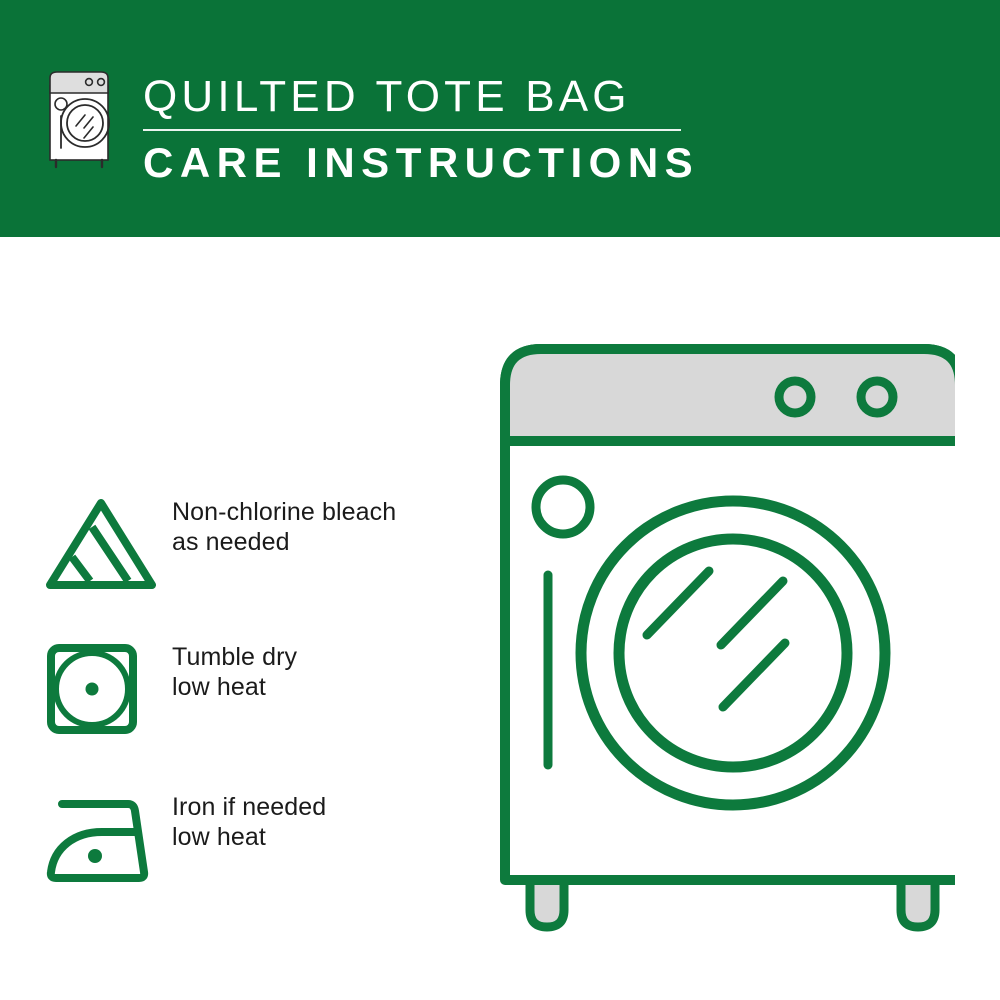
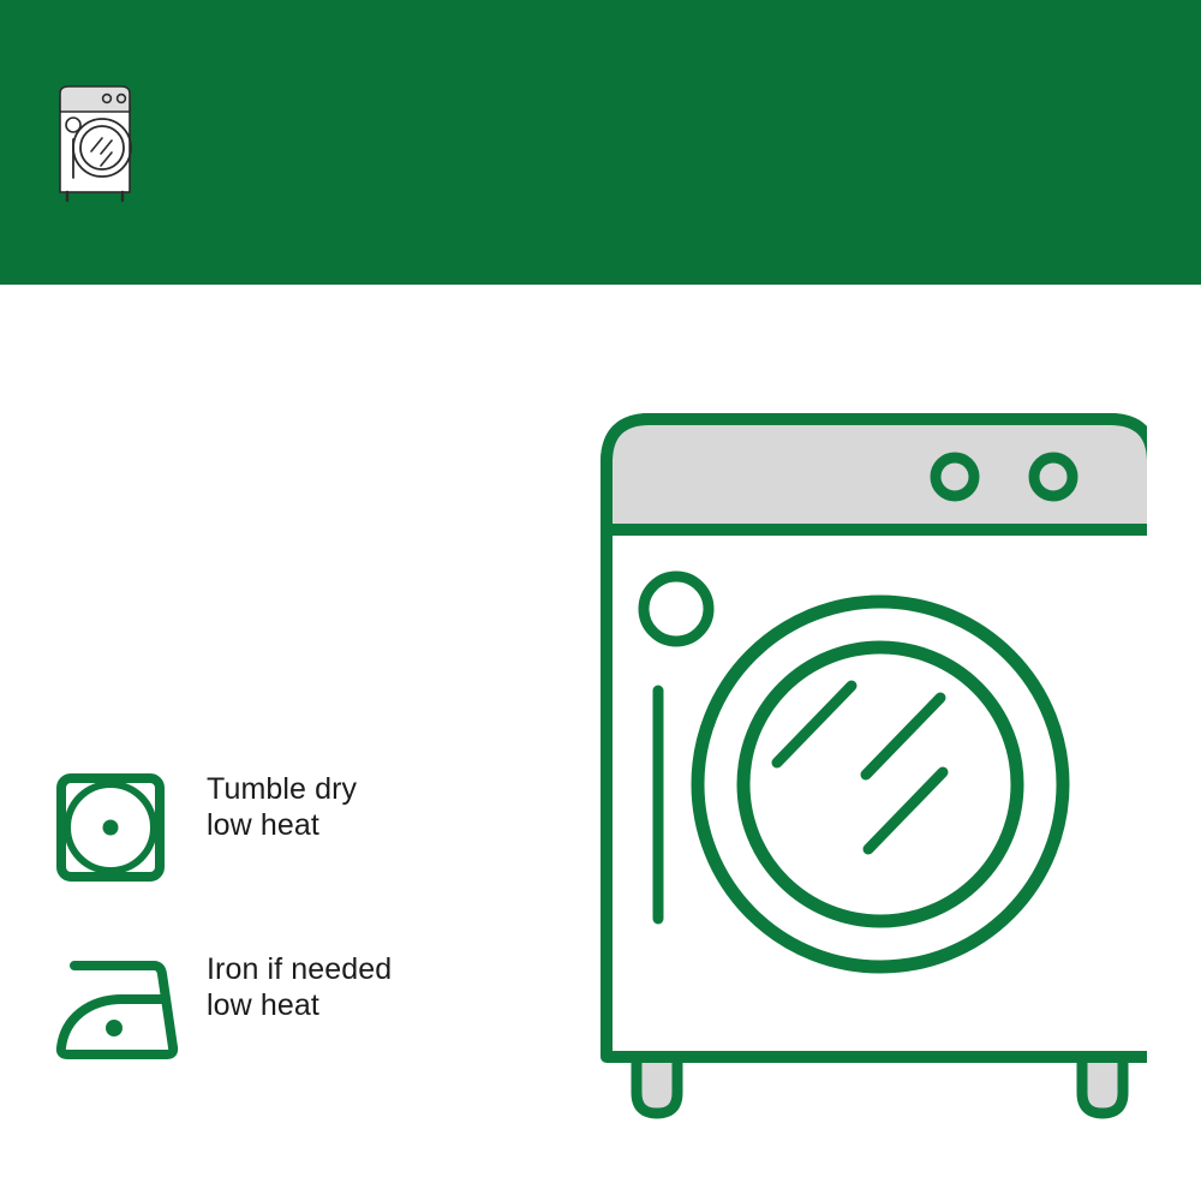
- QUILTED TOTE BAG
- CARE INSTRUCTIONS
- Non-chlorine bleach
- as needed
  Tumble dry
  low heat
  Iron if needed
  low heat
